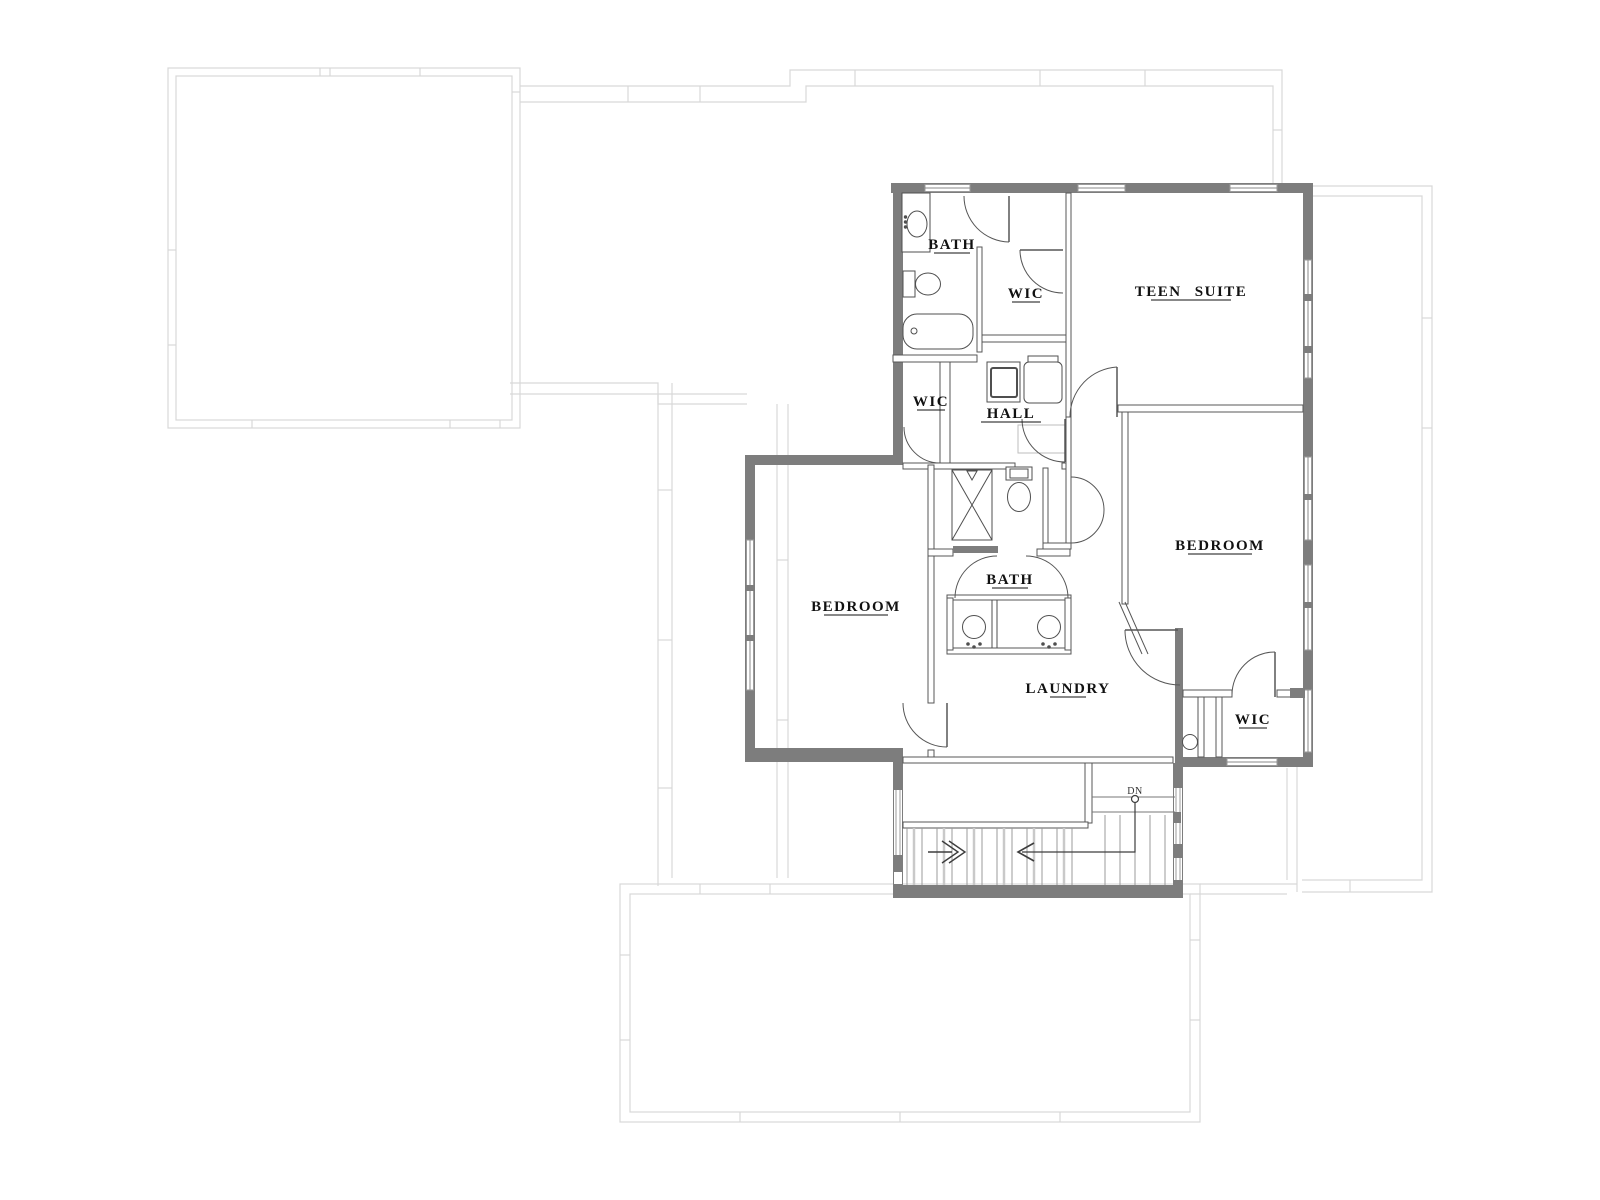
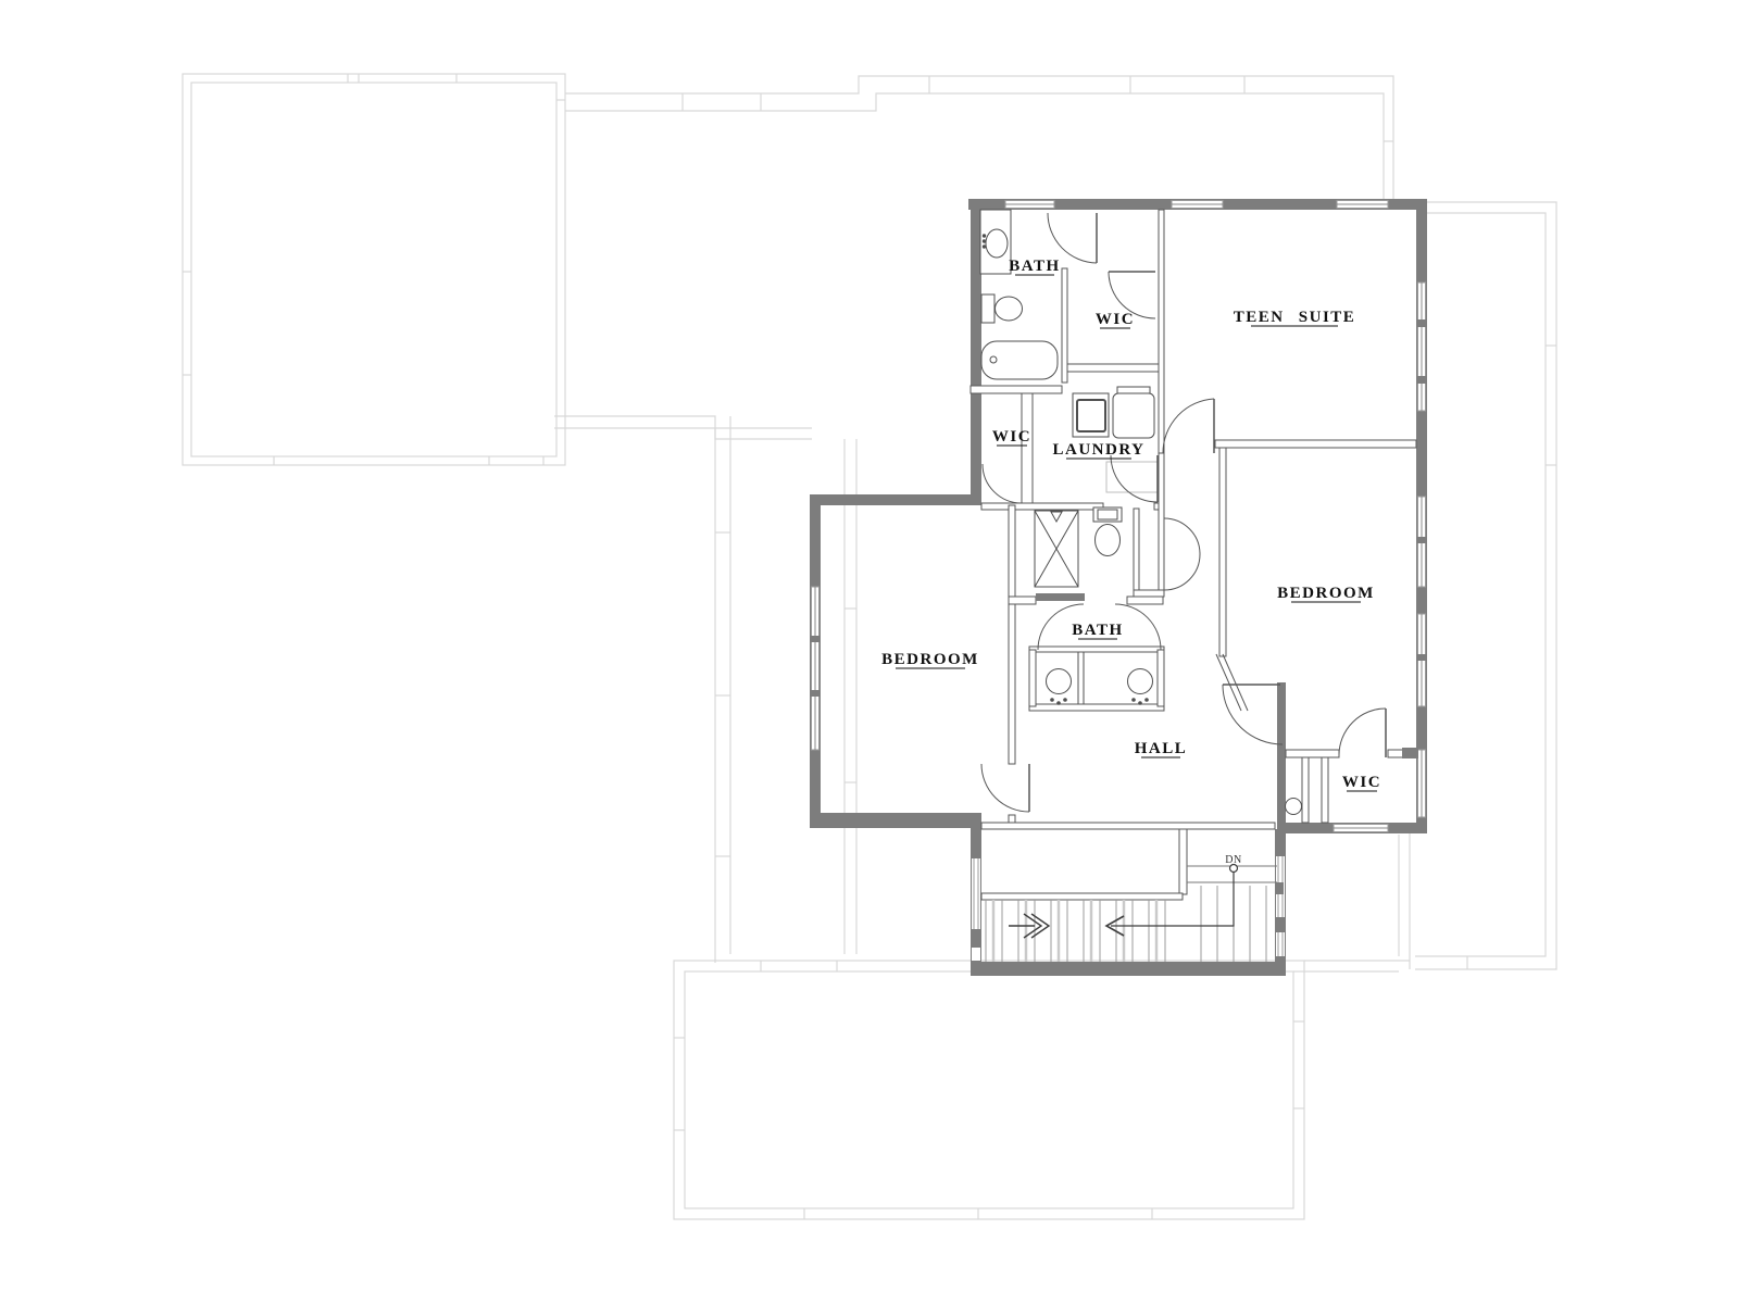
  BATH
  WIC
  TEEN SUITE
  WIC
- HALL
+ LAUNDRY
  BEDROOM
  BATH
- LAUNDRY
+ HALL
  BEDROOM
  WIC
  DN
